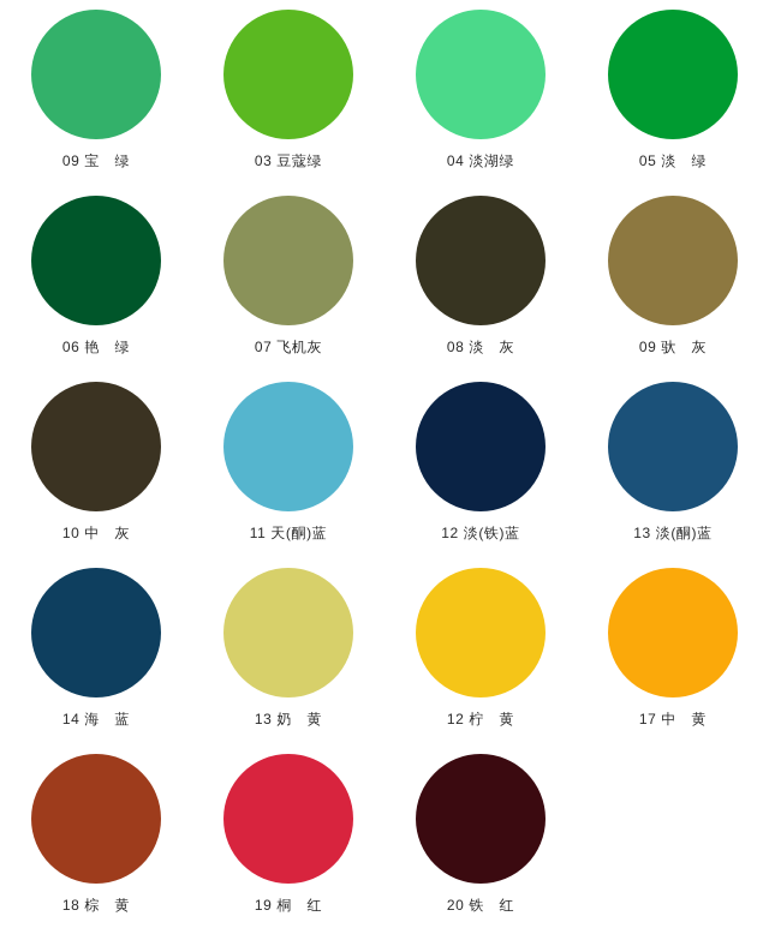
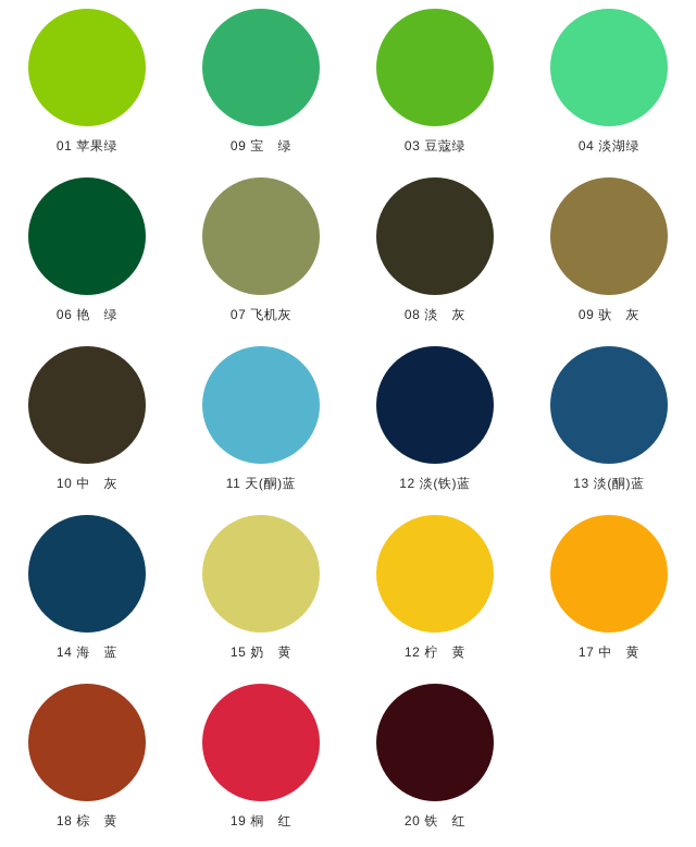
+ 01 苹果绿
  09 宝 绿
  03 豆蔻绿
  04 淡湖绿
- 05 淡 绿
  06 艳 绿
  07 飞机灰
  08 淡 灰
  09 驮 灰
  10 中 灰
  11 天(酮)蓝
  12 淡(铁)蓝
  13 淡(酮)蓝
  14 海 蓝
- 13 奶 黄
+ 15 奶 黄
  12 柠 黄
  17 中 黄
  18 棕 黄
  19 桐 红
  20 铁 红
